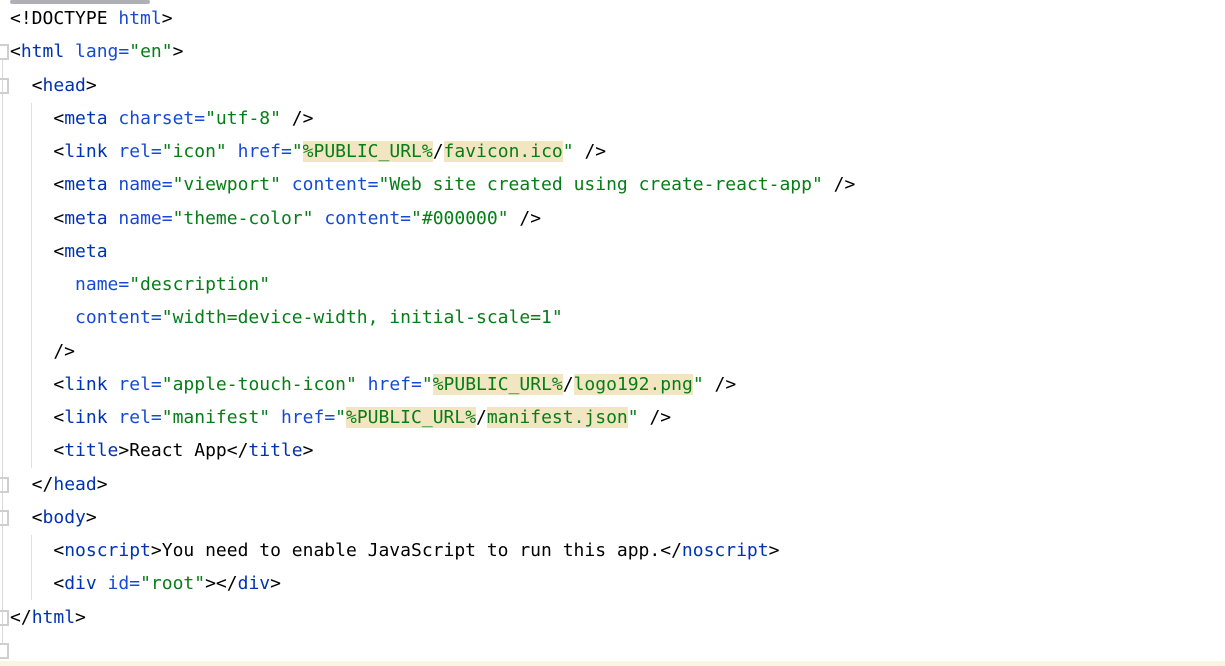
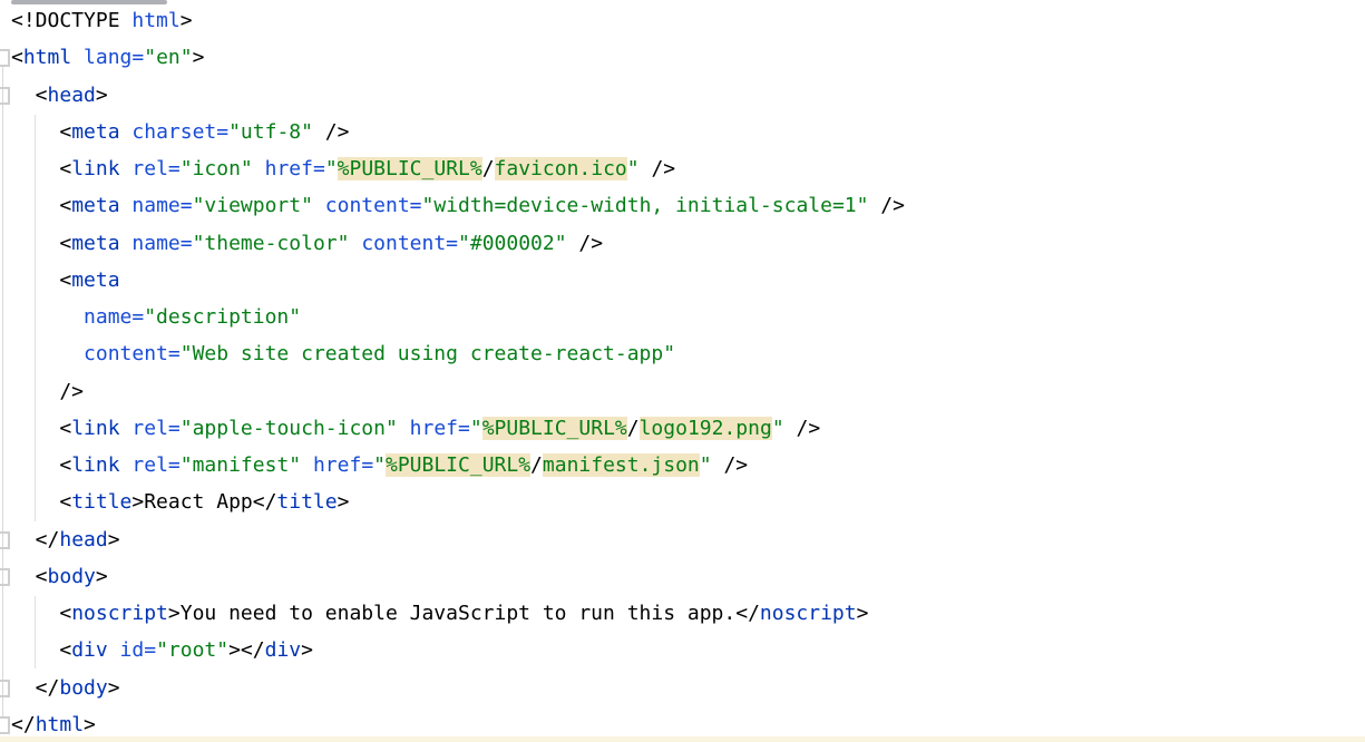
  <!DOCTYPE html>
  <html lang="en">
  <head>
  <meta charset="utf-8" />
  <link rel="icon" href="%PUBLIC_URL%/favicon.ico" />
- <meta name="viewport" content="Web site created using create-react-app" />
+ <meta name="viewport" content="width=device-width, initial-scale=1" />
- <meta name="theme-color" content="#000000" />
+ <meta name="theme-color" content="#000002" />
  <meta
  name="description"
- content="width=device-width, initial-scale=1"
+ content="Web site created using create-react-app"
  />
  <link rel="apple-touch-icon" href="%PUBLIC_URL%/logo192.png" />
  <link rel="manifest" href="%PUBLIC_URL%/manifest.json" />
  <title>React App</title>
  </head>
  <body>
  <noscript>You need to enable JavaScript to run this app.</noscript>
  <div id="root"></div>
+ </body>
  </html>
